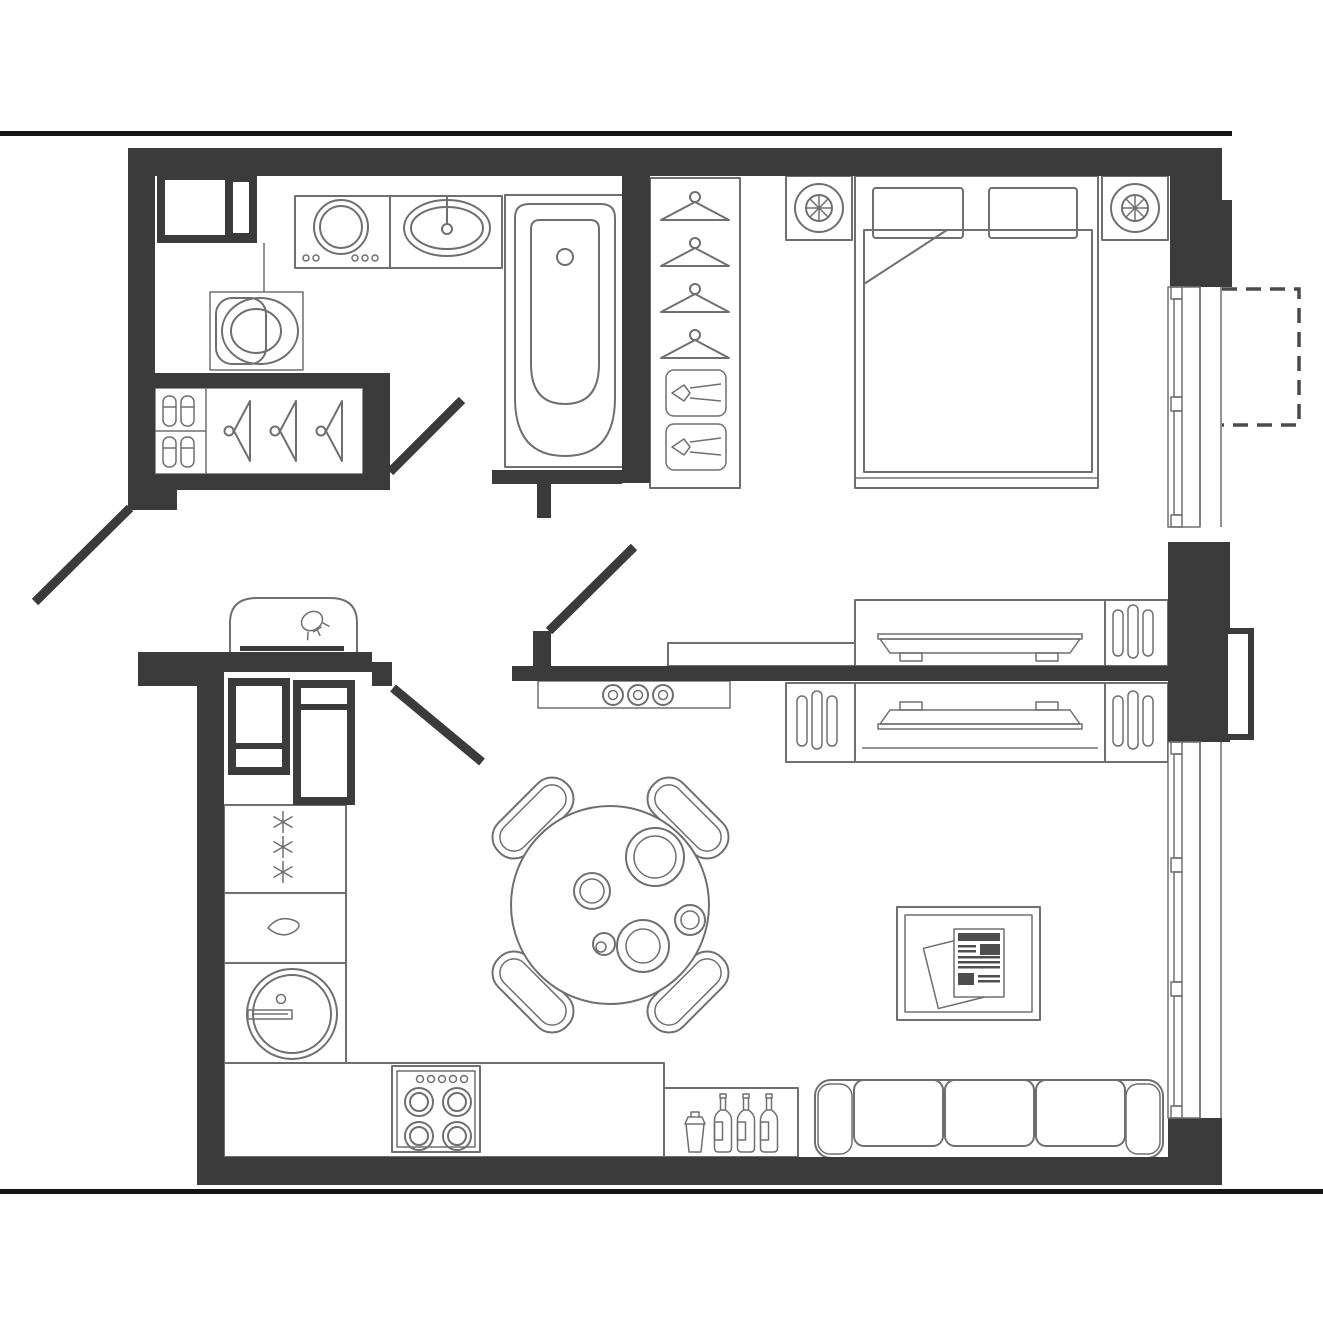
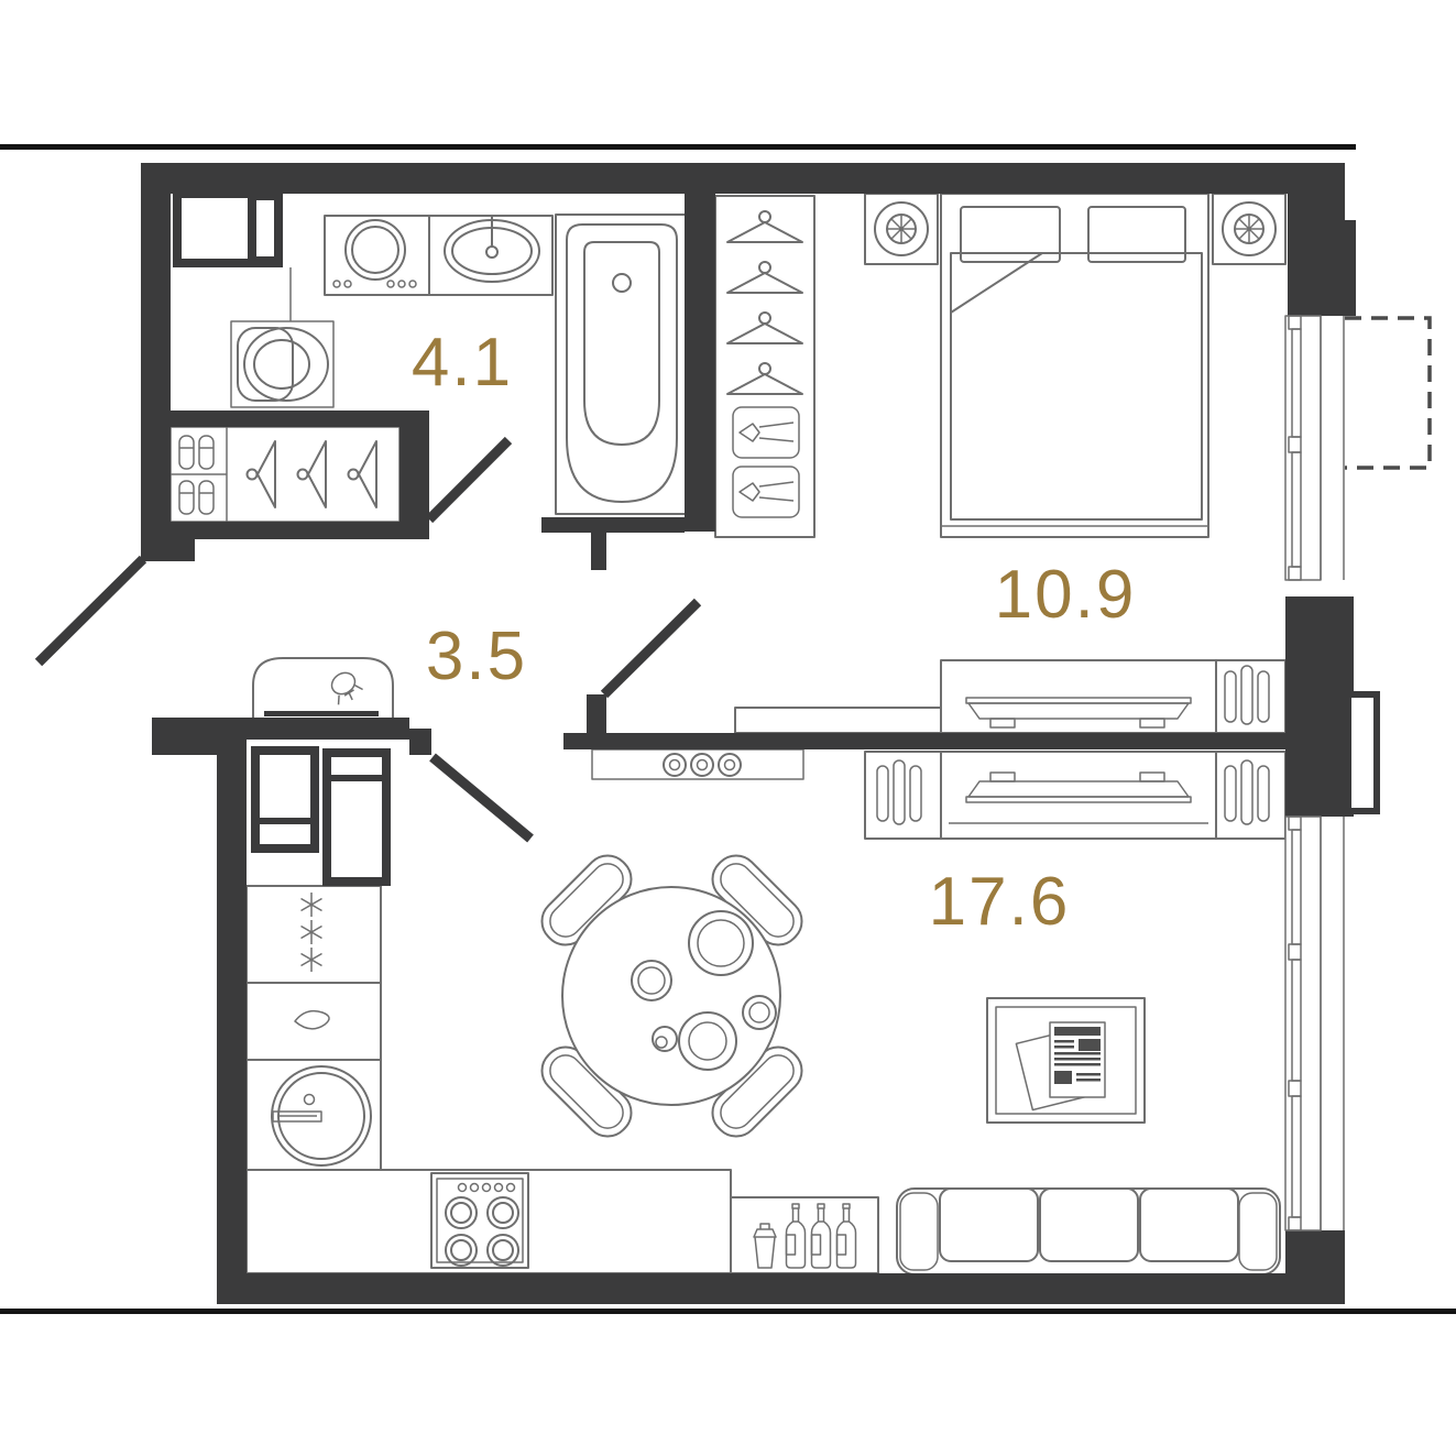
+ 4.1
+ 3.5
+ 10.9
+ 17.6
